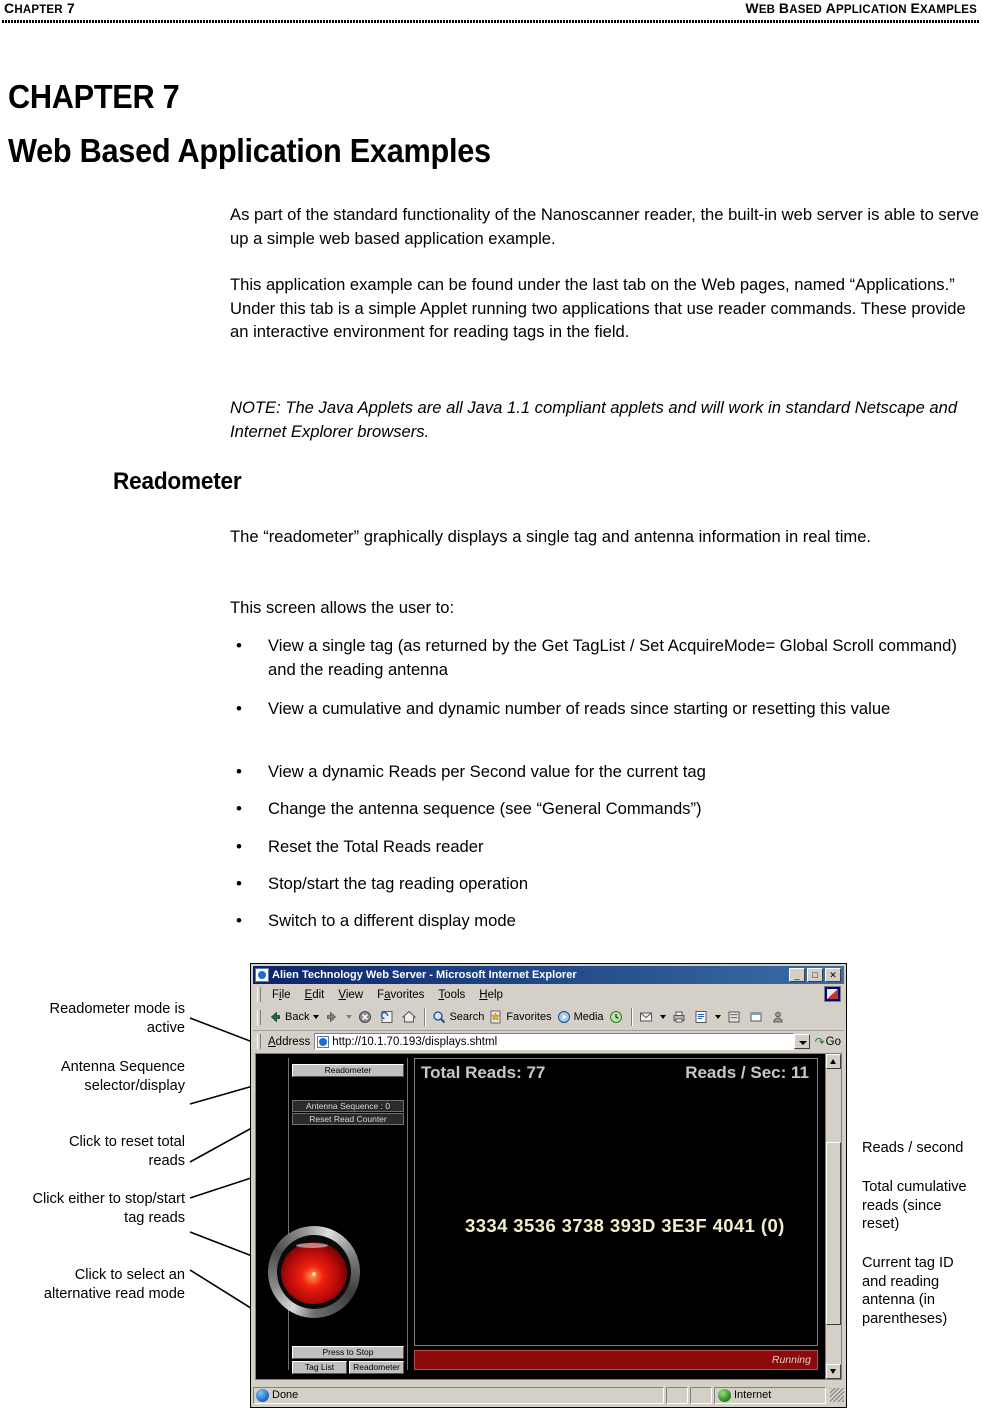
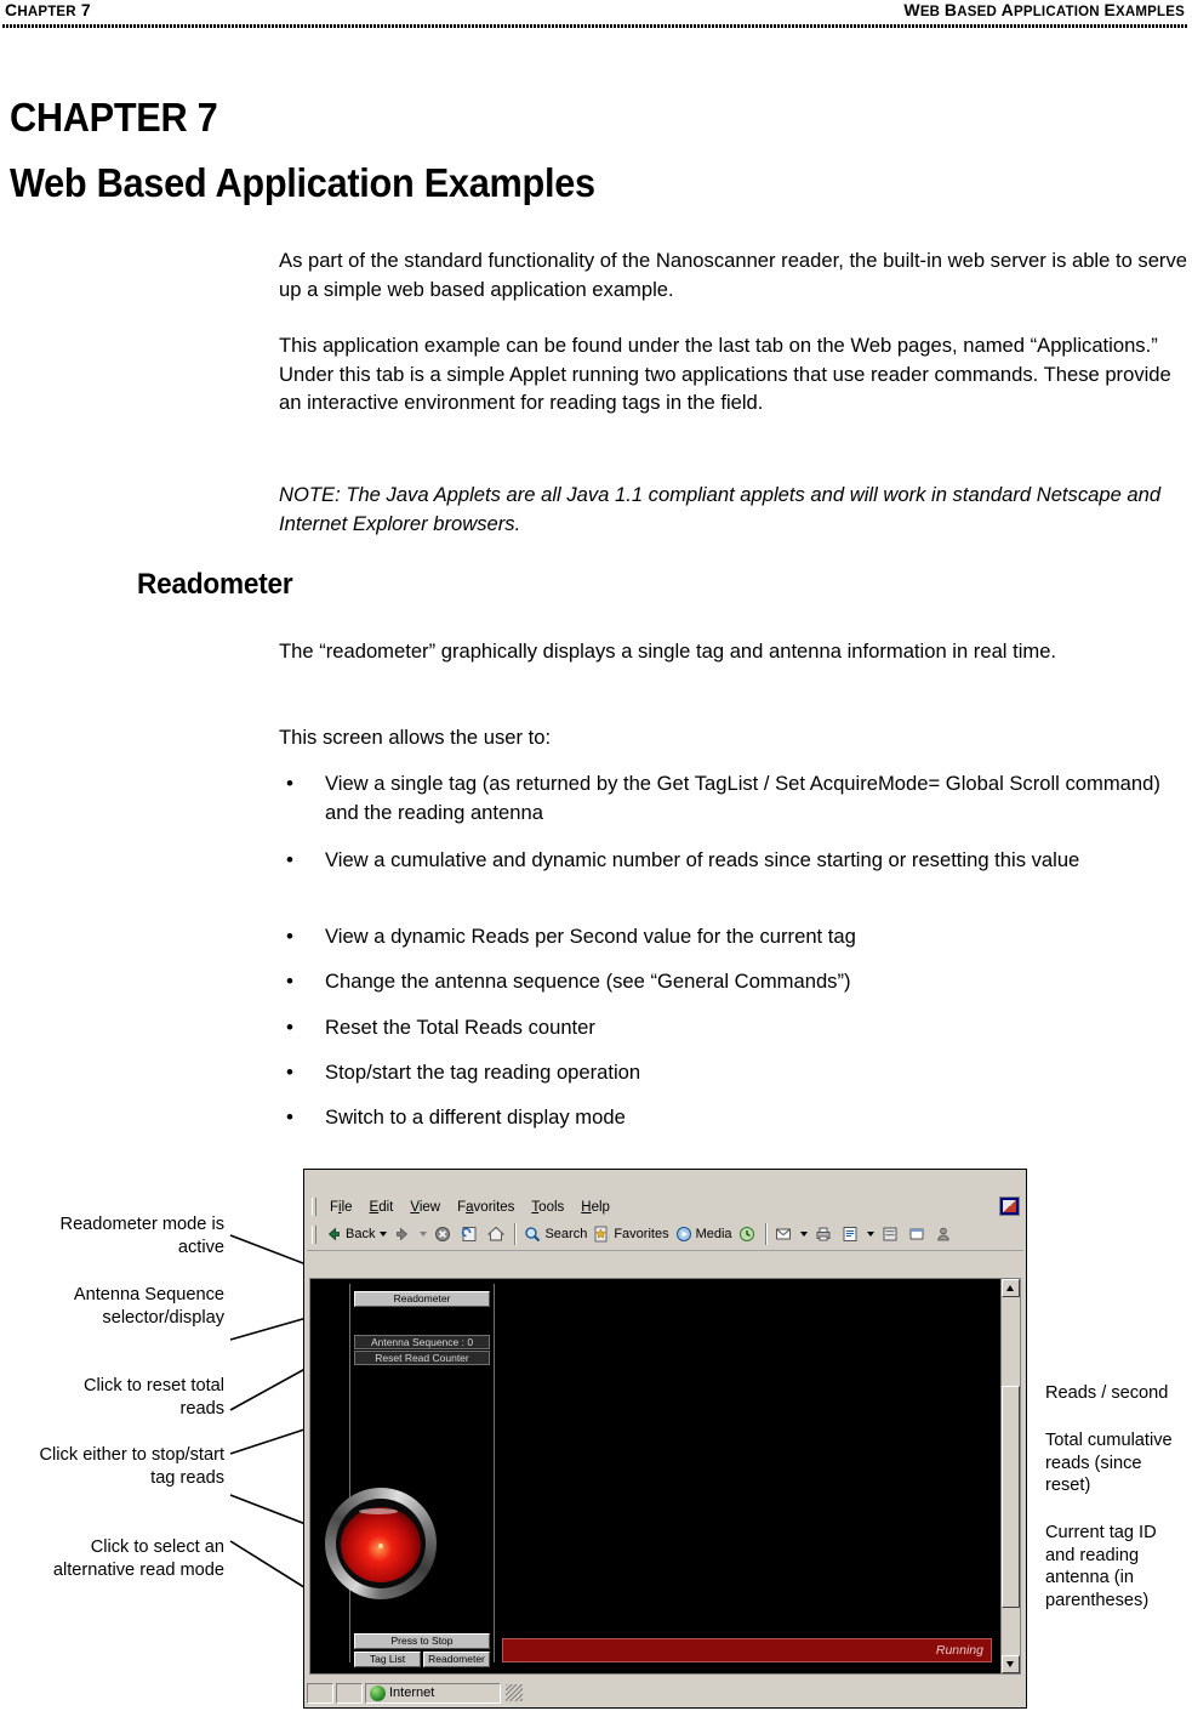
  CHAPTER 7
  WEB BASED APPLICATION EXAMPLES
  CHAPTER 7
  Web Based Application Examples
  Readometer
  As part of the standard functionality of the Nanoscanner reader, the built-in web server is able to serve up a simple web based application example.
  This application example can be found under the last tab on the Web pages, named “Applications.” Under this tab is a simple Applet running two applications that use reader commands. These provide an interactive environment for reading tags in the field.
  NOTE: The Java Applets are all Java 1.1 compliant applets and will work in standard Netscape and Internet Explorer browsers.
  The “readometer” graphically displays a single tag and antenna information in real time.
  This screen allows the user to:
  •
  View a single tag (as returned by the Get TagList / Set AcquireMode= Global Scroll command) and the reading antenna
  •
  View a cumulative and dynamic number of reads since starting or resetting this value
  •
  View a dynamic Reads per Second value for the current tag
  •
  Change the antenna sequence (see “General Commands”)
  •
- Reset the Total Reads reader
+ Reset the Total Reads counter
  •
  Stop/start the tag reading operation
  •
  Switch to a different display mode
  Readometer mode is active
  Antenna Sequence selector/display
  Click to reset total reads
  Click either to stop/start tag reads
  Click to select an alternative read mode
  Reads / second
  Total cumulative reads (since reset)
  Current tag ID and reading antenna (in parentheses)
- Alien Technology Web Server - Microsoft Internet Explorer
- _
- □
- ✕
  File
  Edit
  View
  Favorites
  Tools
  Help
  Back
  Search
  Favorites
  Media
- Address
- http://10.1.70.193/displays.shtml
- ↷
- Go
  Readometer
  Antenna Sequence : 0
  Reset Read Counter
- Total Reads: 77
- Reads / Sec: 11
- 3334 3536 3738 393D 3E3F 4041 (0)
  Running
  Press to Stop
  Tag List
  Readometer
- Done
  Internet
